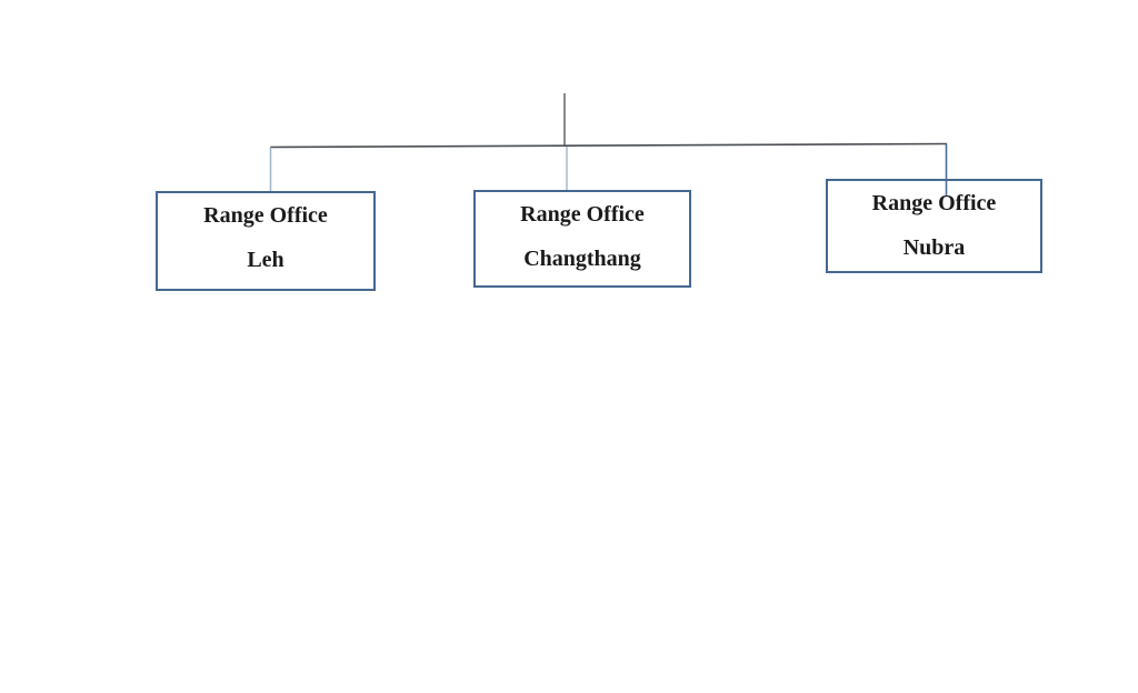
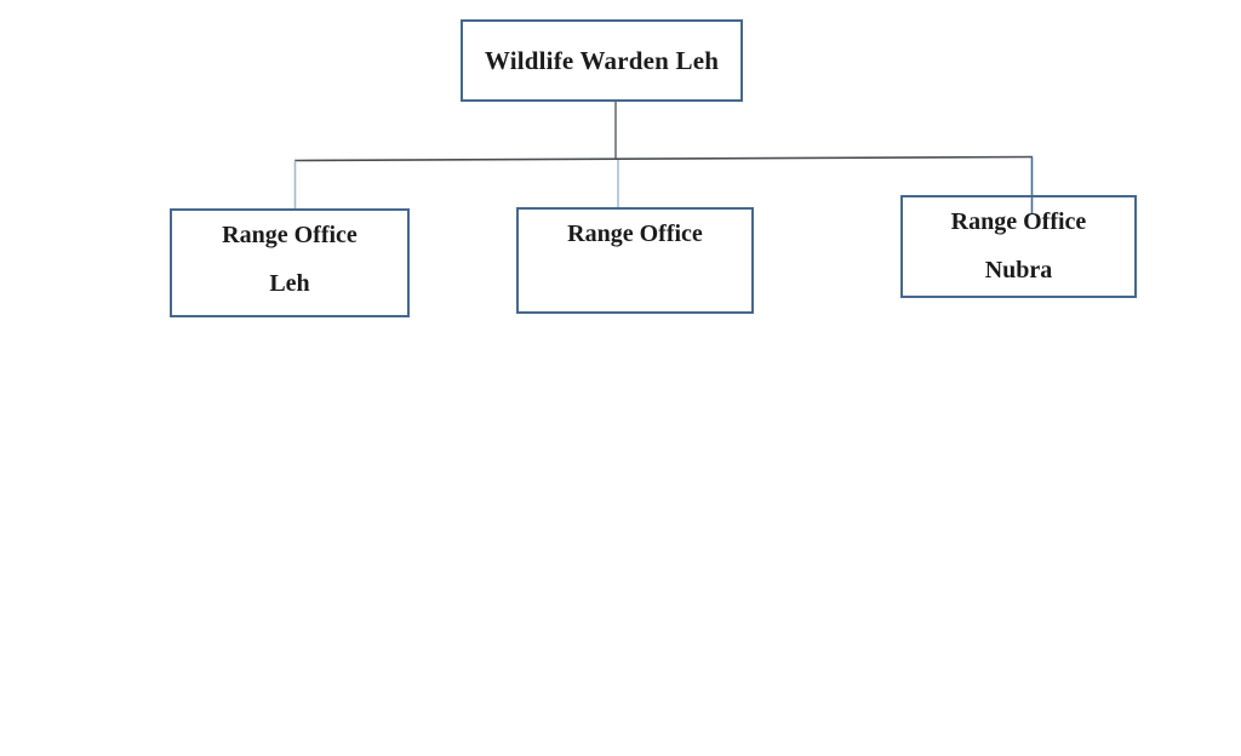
+ Wildlife Warden Leh
  Range Office
  Leh
  Range Office
- Changthang
  Range Office
  Nubra
